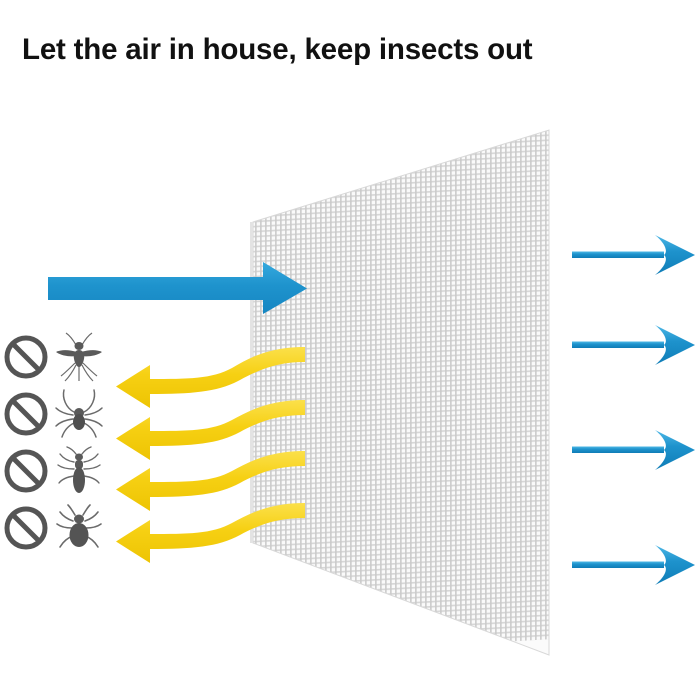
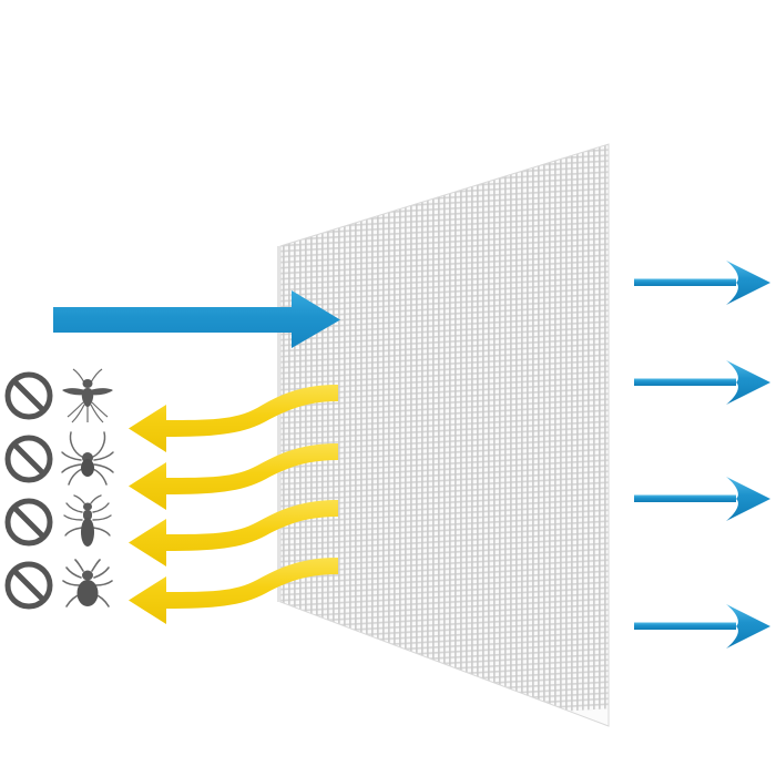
- Let the air in house, keep insects out
